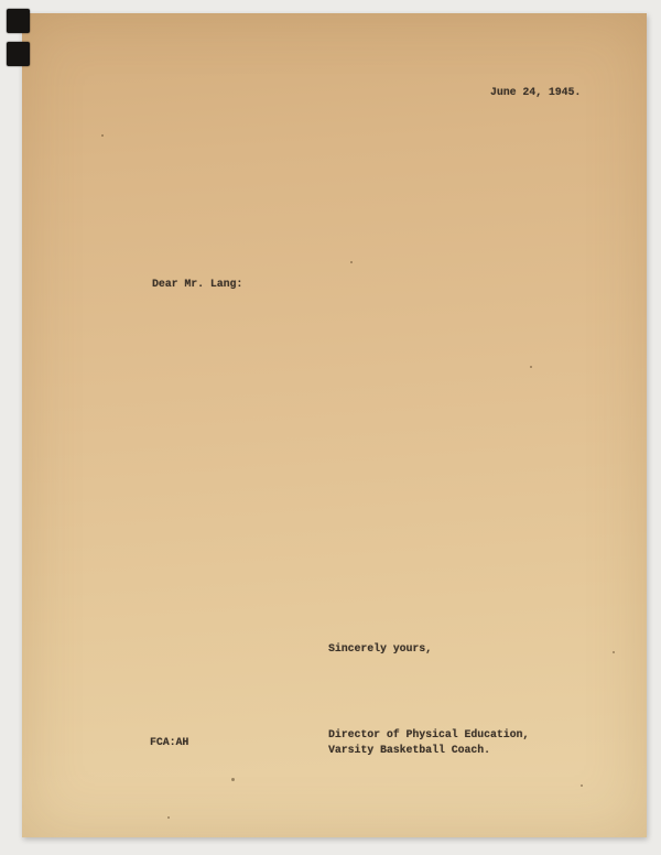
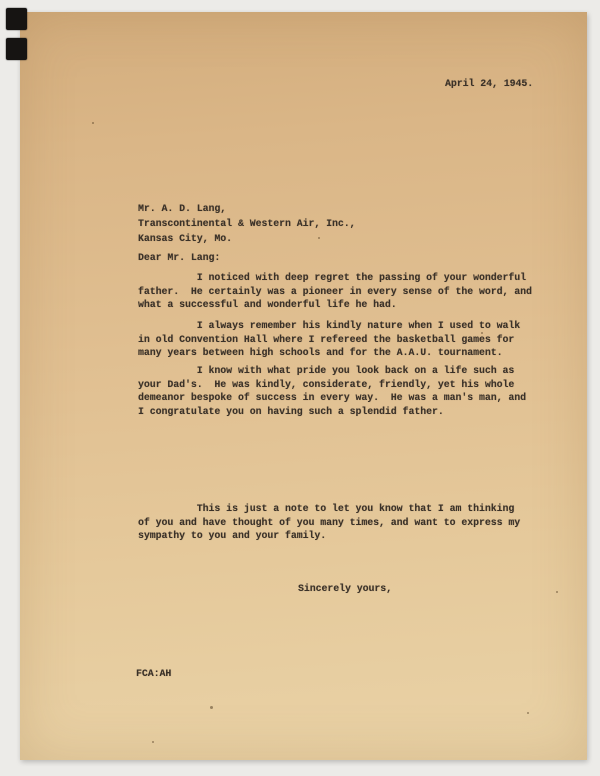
- June 24, 1945.
+ April 24, 1945.
+ Mr. A. D. Lang,
+ Transcontinental & Western Air, Inc.,
+ Kansas City, Mo.
  Dear Mr. Lang:
+ I noticed with deep regret the passing of your wonderful
+ father. He certainly was a pioneer in every sense of the word, and
+ what a successful and wonderful life he had.
+ I always remember his kindly nature when I used to walk
+ in old Convention Hall where I refereed the basketball games for
+ many years between high schools and for the A.A.U. tournament.
+ I know with what pride you look back on a life such as
+ your Dad's. He was kindly, considerate, friendly, yet his whole
+ demeanor bespoke of success in every way. He was a man's man, and
+ I congratulate you on having such a splendid father.
+ This is just a note to let you know that I am thinking
+ of you and have thought of you many times, and want to express my
+ sympathy to you and your family.
  Sincerely yours,
  FCA:AH
- Director of Physical Education,
- Varsity Basketball Coach.
